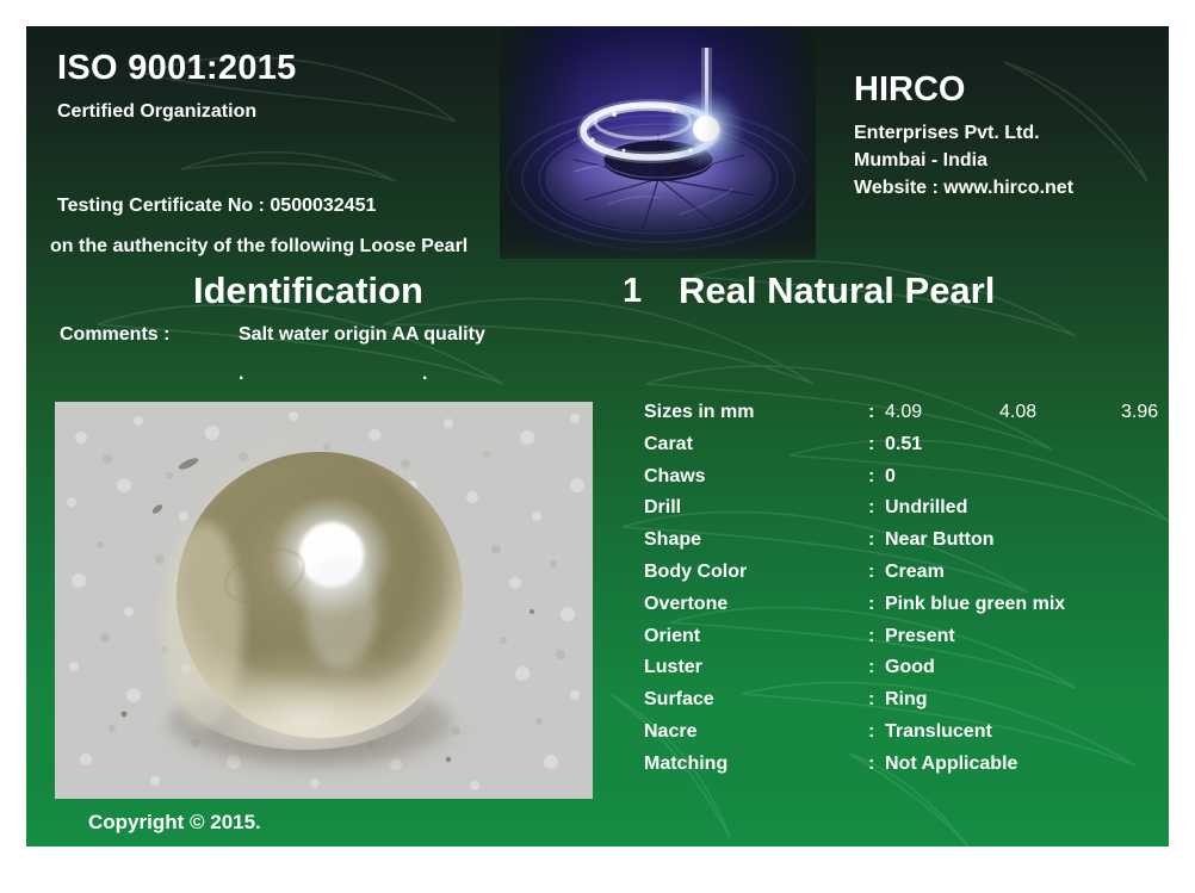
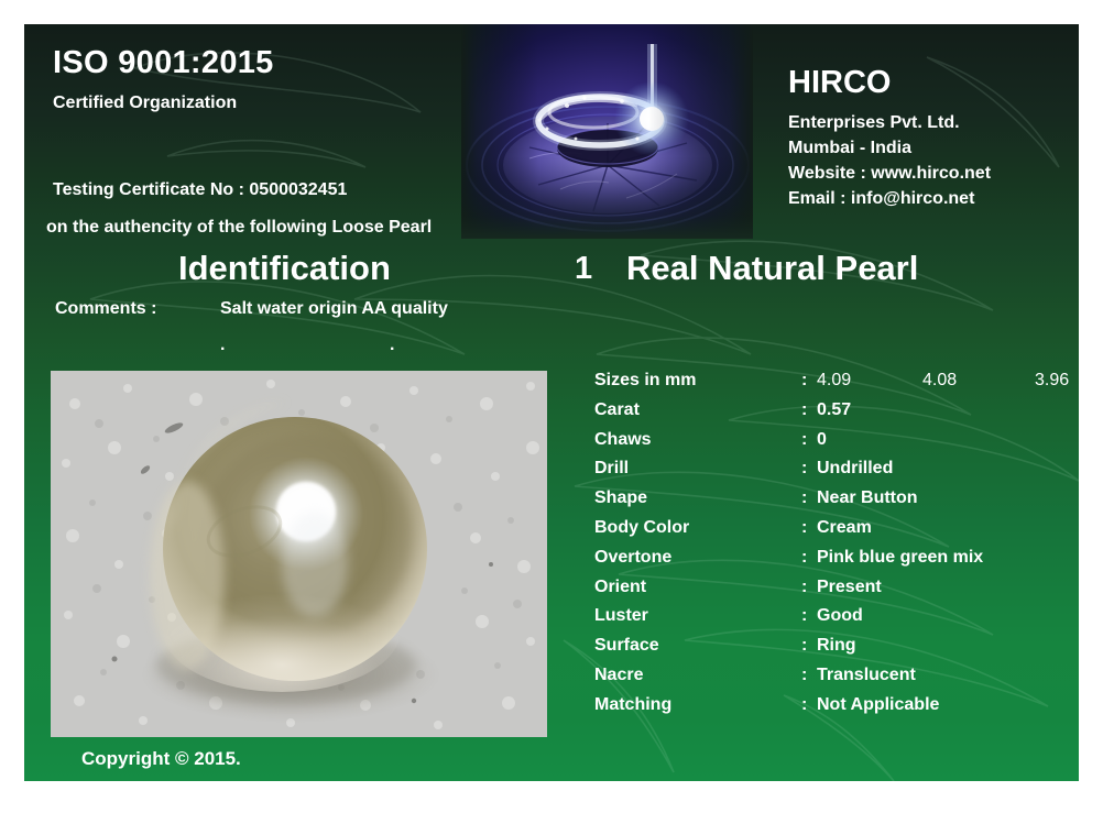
  ISO 9001:2015
  Certified Organization
  Testing Certificate No : 0500032451
  on the authencity of the following Loose Pearl
  HIRCO
  Enterprises Pvt. Ltd.
  Mumbai - India
  Website : www.hirco.net
+ Email : info@hirco.net
  Identification
  1
  Real Natural Pearl
  Comments :
  Salt water origin AA quality
  .
  .
  Sizes in mm
  :
  4.09
  4.08
  3.96
  Carat
  :
- 0.51
+ 0.57
  Chaws
  :
  0
  Drill
  :
  Undrilled
  Shape
  :
  Near Button
  Body Color
  :
  Cream
  Overtone
  :
  Pink blue green mix
  Orient
  :
  Present
  Luster
  :
  Good
  Surface
  :
  Ring
  Nacre
  :
  Translucent
  Matching
  :
  Not Applicable
  Copyright © 2015.
